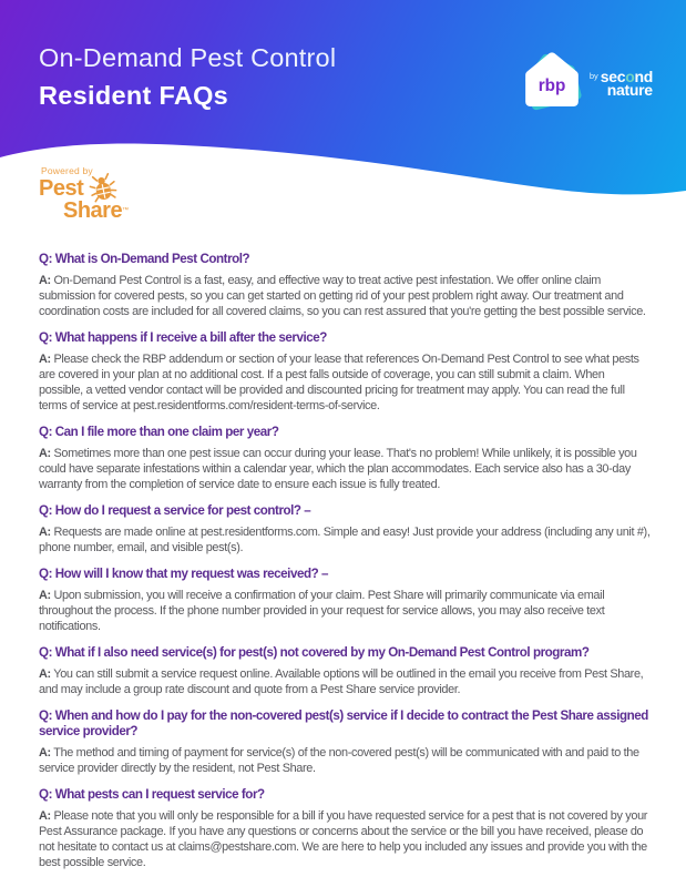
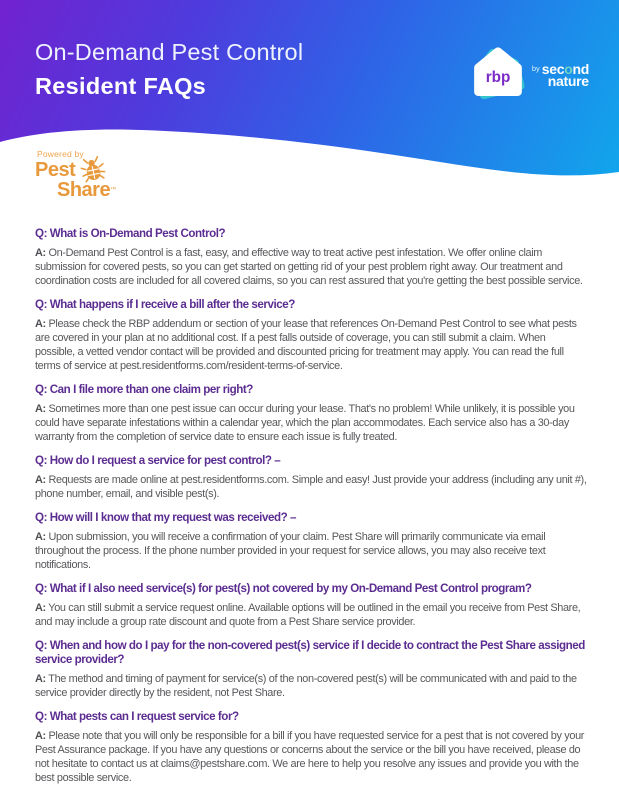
  On-Demand Pest Control
  Resident FAQs
  rbp
  by
  second
  nature
  Powered by
  Pest
  Share
  Q: What is On-Demand Pest Control?
  A: On-Demand Pest Control is a fast, easy, and effective way to treat active pest infestation. We offer online claim submission for covered pests, so you can get started on getting rid of your pest problem right away. Our treatment and coordination costs are included for all covered claims, so you can rest assured that you're getting the best possible service.
  Q: What happens if I receive a bill after the service?
  A: Please check the RBP addendum or section of your lease that references On-Demand Pest Control to see what pests are covered in your plan at no additional cost. If a pest falls outside of coverage, you can still submit a claim. When possible, a vetted vendor contact will be provided and discounted pricing for treatment may apply. You can read the full terms of service at pest.residentforms.com/resident-terms-of-service.
- Q: Can I file more than one claim per year?
+ Q: Can I file more than one claim per right?
  A: Sometimes more than one pest issue can occur during your lease. That's no problem! While unlikely, it is possible you could have separate infestations within a calendar year, which the plan accommodates. Each service also has a 30-day warranty from the completion of service date to ensure each issue is fully treated.
  Q: How do I request a service for pest control? –
  A: Requests are made online at pest.residentforms.com. Simple and easy! Just provide your address (including any unit #), phone number, email, and visible pest(s).
  Q: How will I know that my request was received? –
  A: Upon submission, you will receive a confirmation of your claim. Pest Share will primarily communicate via email throughout the process. If the phone number provided in your request for service allows, you may also receive text notifications.
  Q: What if I also need service(s) for pest(s) not covered by my On-Demand Pest Control program?
  A: You can still submit a service request online. Available options will be outlined in the email you receive from Pest Share, and may include a group rate discount and quote from a Pest Share service provider.
  Q: When and how do I pay for the non-covered pest(s) service if I decide to contract the Pest Share assigned service provider?
  A: The method and timing of payment for service(s) of the non-covered pest(s) will be communicated with and paid to the service provider directly by the resident, not Pest Share.
  Q: What pests can I request service for?
- A: Please note that you will only be responsible for a bill if you have requested service for a pest that is not covered by your Pest Assurance package. If you have any questions or concerns about the service or the bill you have received, please do not hesitate to contact us at claims@pestshare.com. We are here to help you included any issues and provide you with the best possible service.
+ A: Please note that you will only be responsible for a bill if you have requested service for a pest that is not covered by your Pest Assurance package. If you have any questions or concerns about the service or the bill you have received, please do not hesitate to contact us at claims@pestshare.com. We are here to help you resolve any issues and provide you with the best possible service.
